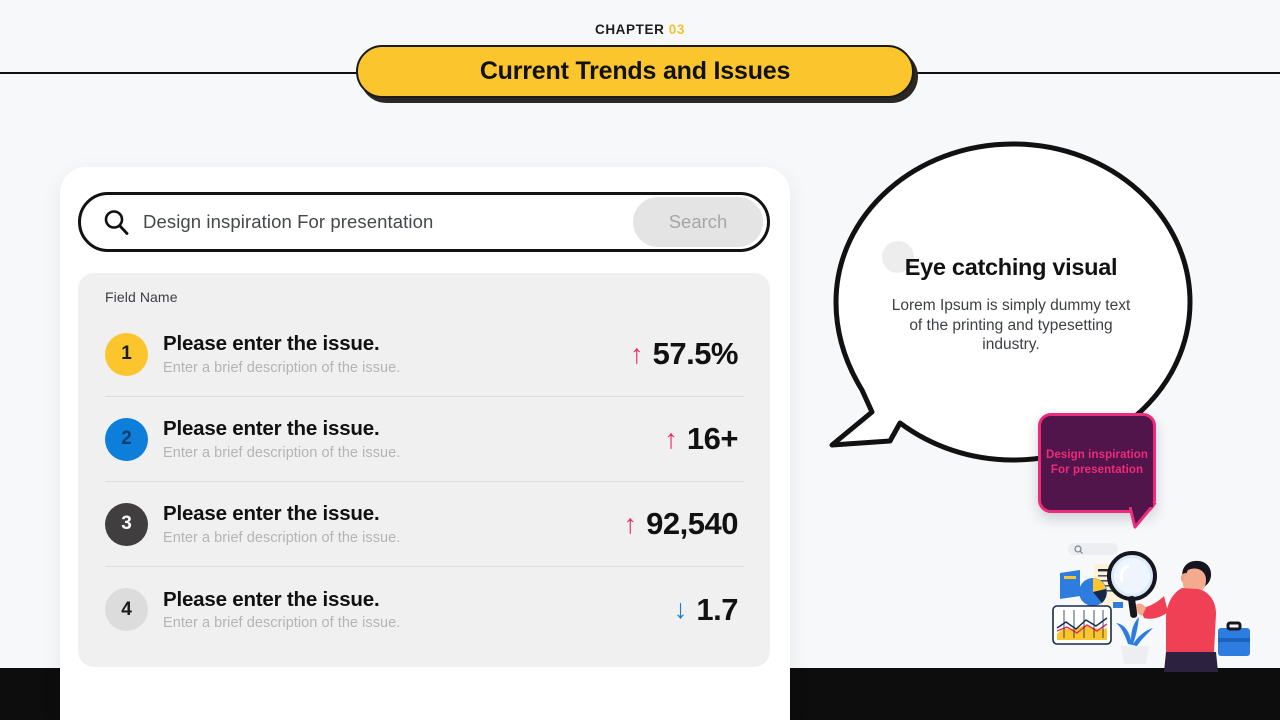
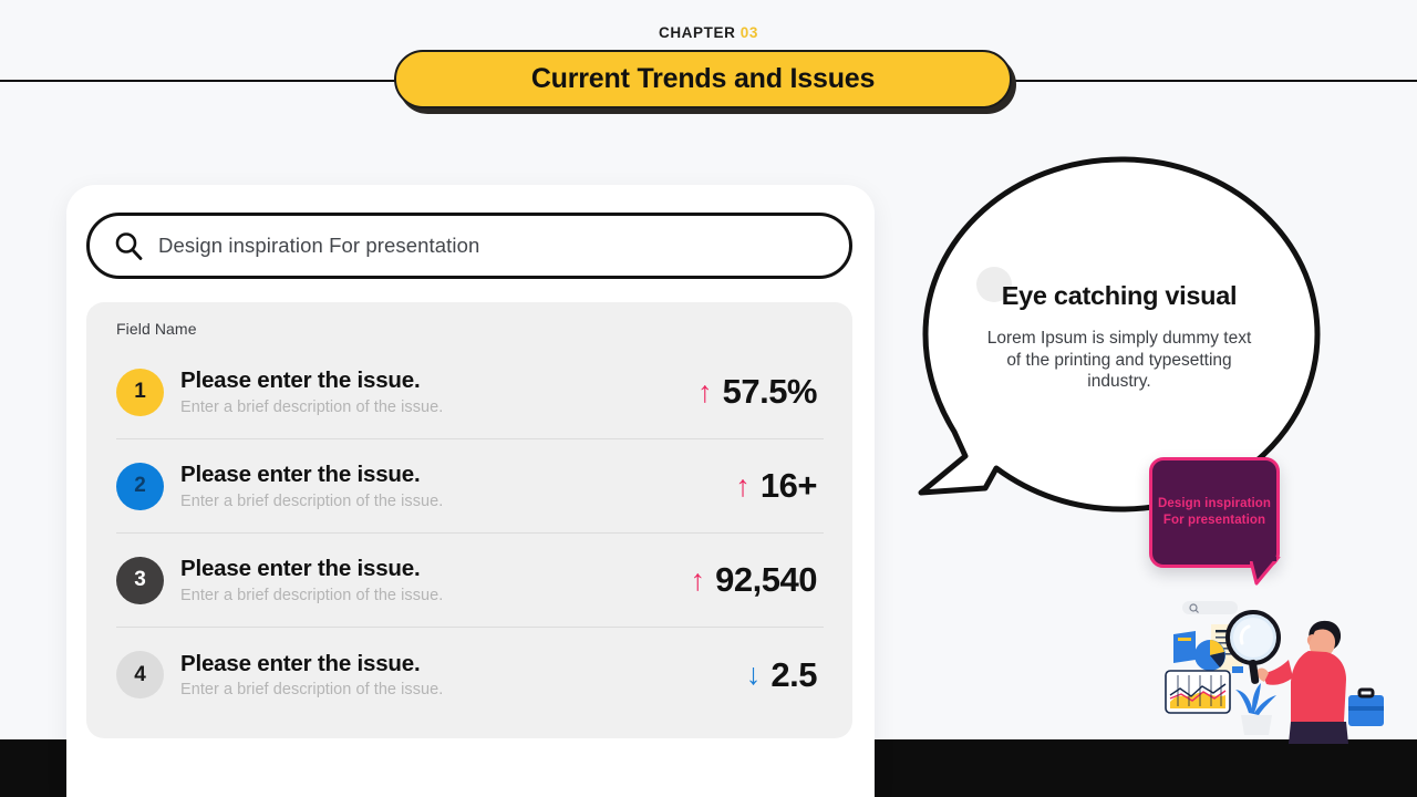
  CHAPTER 03
  Current Trends and Issues
  Eye catching visual
  Lorem Ipsum is simply dummy text of the printing and typesetting industry.
  Design inspiration For presentation
  Design inspiration For presentation
- Search
  Field Name
  1
  Please enter the issue.
  Enter a brief description of the issue.
  ↑
  57.5%
  2
  Please enter the issue.
  Enter a brief description of the issue.
  ↑
  16+
  3
  Please enter the issue.
  Enter a brief description of the issue.
  ↑
  92,540
  4
  Please enter the issue.
  Enter a brief description of the issue.
  ↓
- 1.7
+ 2.5
